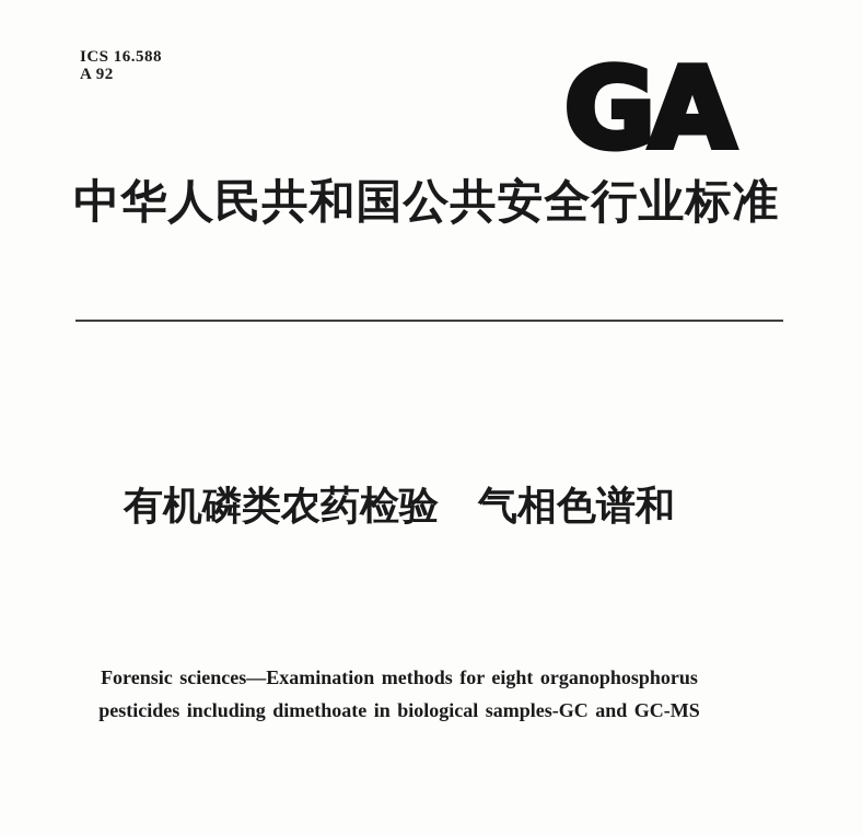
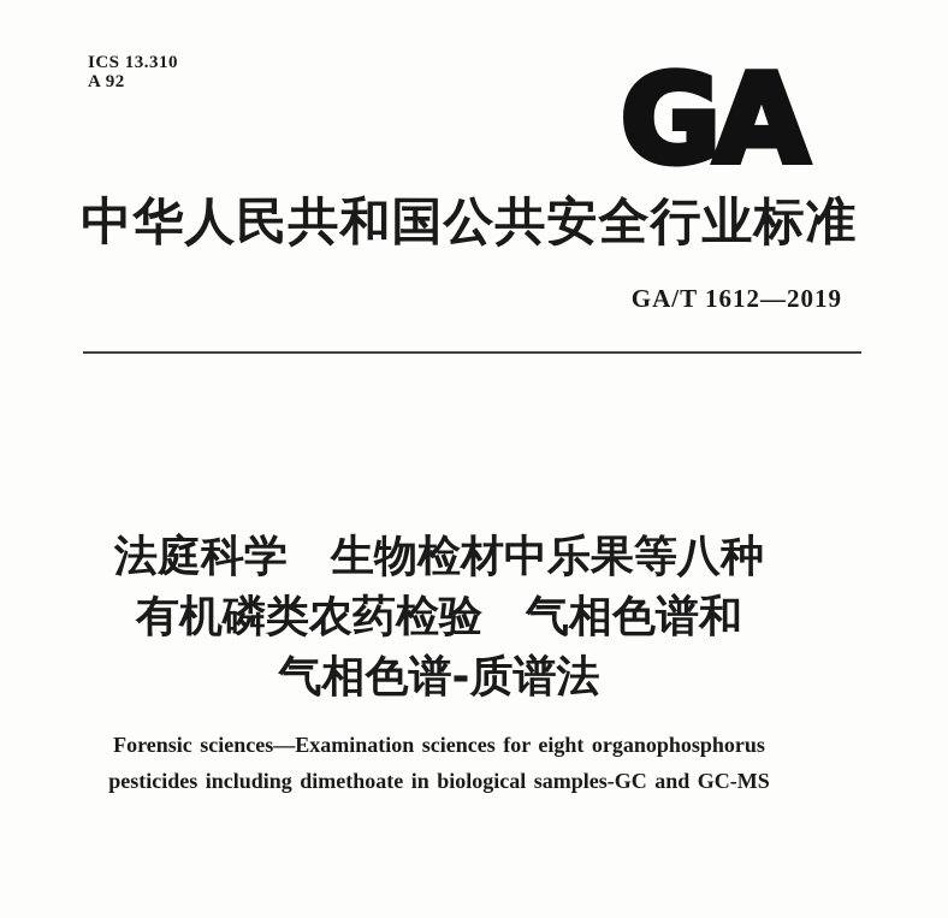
- ICS 16.588
+ ICS 13.310
  A 92
  GA
  中华人民共和国公共安全行业标准
+ GA/T 1612—2019
+ 法庭科学 生物检材中乐果等八种
  有机磷类农药检验 气相色谱和
+ 气相色谱-质谱法
- Forensic sciences—Examination methods for eight organophosphorus
+ Forensic sciences—Examination sciences for eight organophosphorus
  pesticides including dimethoate in biological samples-GC and GC-MS
